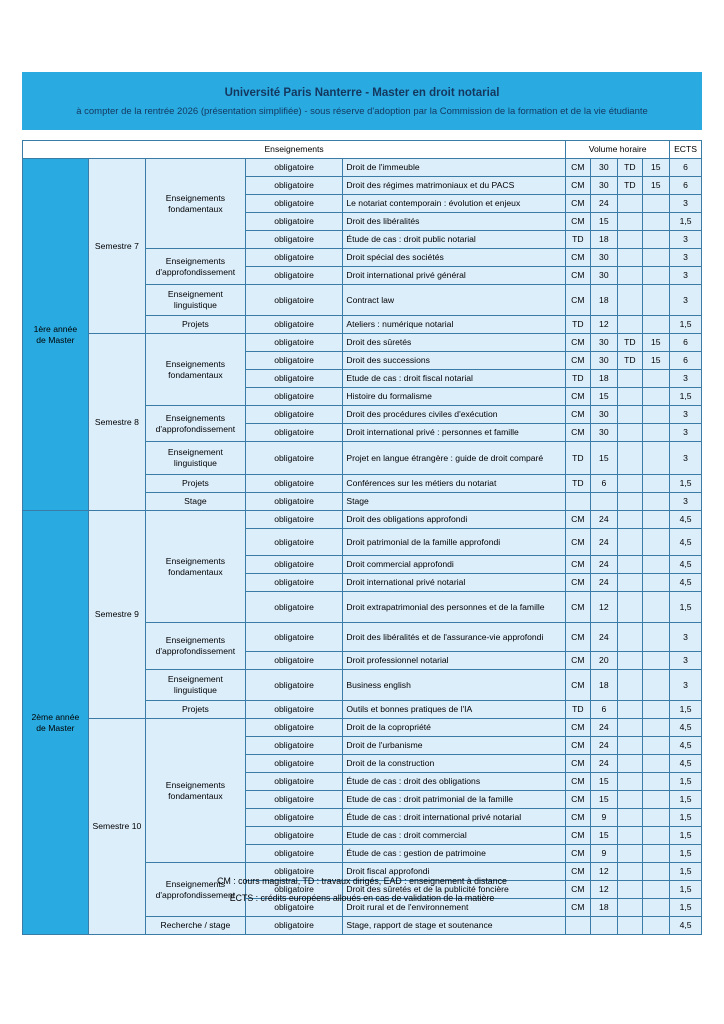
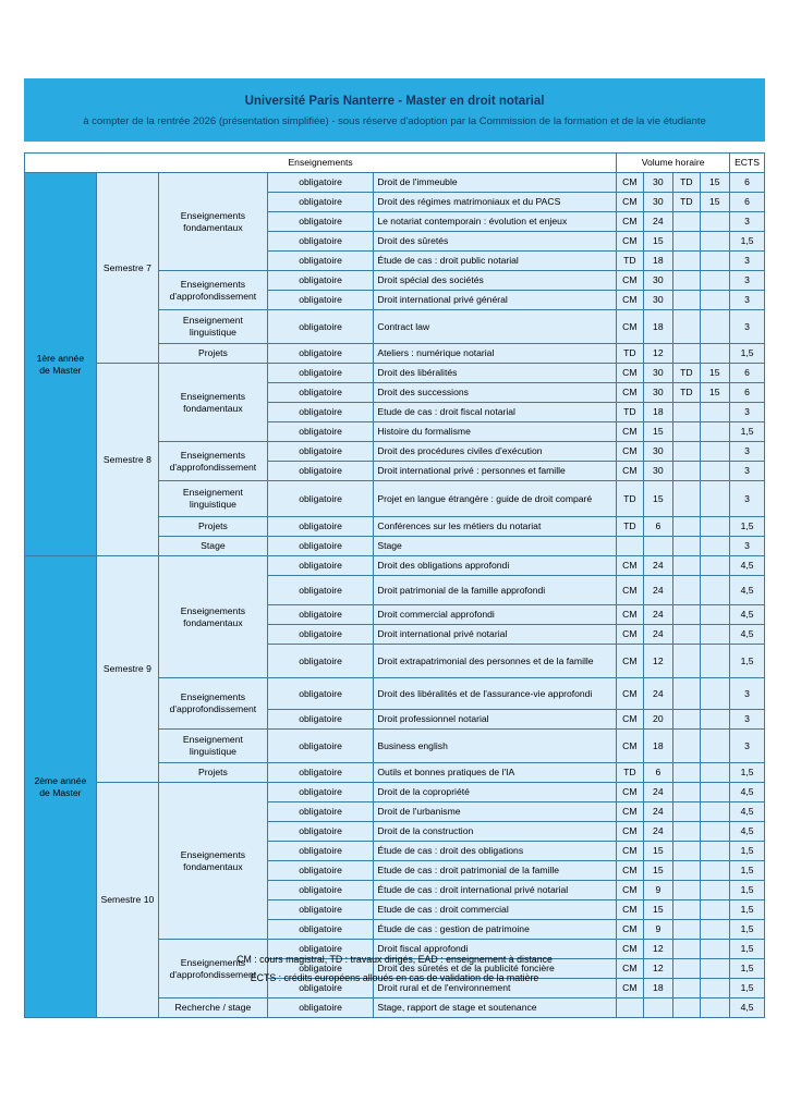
  Université Paris Nanterre - Master en droit notarial
  à compter de la rentrée 2026 (présentation simplifiée) - sous réserve d'adoption par la Commission de la formation et de la vie étudiante
  Enseignements	Volume horaire	ECTS
  1ère année de Master	Semestre 7	Enseignements fondamentaux	obligatoire	Droit de l'immeuble	CM	30	TD	15	6
  obligatoire	Droit des régimes matrimoniaux et du PACS	CM	30	TD	15	6
  obligatoire	Le notariat contemporain : évolution et enjeux	CM	24			3
- obligatoire	Droit des libéralités	CM	15			1,5
+ obligatoire	Droit des sûretés	CM	15			1,5
  obligatoire	Étude de cas : droit public notarial	TD	18			3
  Enseignements d'approfondissement	obligatoire	Droit spécial des sociétés	CM	30			3
  obligatoire	Droit international privé général	CM	30			3
  Enseignement linguistique	obligatoire	Contract law	CM	18			3
  Projets	obligatoire	Ateliers : numérique notarial	TD	12			1,5
- Semestre 8	Enseignements fondamentaux	obligatoire	Droit des sûretés	CM	30	TD	15	6
+ Semestre 8	Enseignements fondamentaux	obligatoire	Droit des libéralités	CM	30	TD	15	6
  obligatoire	Droit des successions	CM	30	TD	15	6
  obligatoire	Etude de cas : droit fiscal notarial	TD	18			3
  obligatoire	Histoire du formalisme	CM	15			1,5
  Enseignements d'approfondissement	obligatoire	Droit des procédures civiles d'exécution	CM	30			3
  obligatoire	Droit international privé : personnes et famille	CM	30			3
  Enseignement linguistique	obligatoire	Projet en langue étrangère : guide de droit comparé	TD	15			3
  Projets	obligatoire	Conférences sur les métiers du notariat	TD	6			1,5
  Stage	obligatoire	Stage					3
  2ème année de Master	Semestre 9	Enseignements fondamentaux	obligatoire	Droit des obligations approfondi	CM	24			4,5
  obligatoire	Droit patrimonial de la famille approfondi	CM	24			4,5
  obligatoire	Droit commercial approfondi	CM	24			4,5
  obligatoire	Droit international privé notarial	CM	24			4,5
  obligatoire	Droit extrapatrimonial des personnes et de la famille	CM	12			1,5
  Enseignements d'approfondissement	obligatoire	Droit des libéralités et de l'assurance-vie approfondi	CM	24			3
  obligatoire	Droit professionnel notarial	CM	20			3
  Enseignement linguistique	obligatoire	Business english	CM	18			3
  Projets	obligatoire	Outils et bonnes pratiques de l'IA	TD	6			1,5
  Semestre 10	Enseignements fondamentaux	obligatoire	Droit de la copropriété	CM	24			4,5
  obligatoire	Droit de l'urbanisme	CM	24			4,5
  obligatoire	Droit de la construction	CM	24			4,5
  obligatoire	Étude de cas : droit des obligations	CM	15			1,5
  obligatoire	Etude de cas : droit patrimonial de la famille	CM	15			1,5
  obligatoire	Étude de cas : droit international privé notarial	CM	9			1,5
  obligatoire	Etude de cas : droit commercial	CM	15			1,5
  obligatoire	Étude de cas : gestion de patrimoine	CM	9			1,5
  Enseignements d'approfondissement	obligatoire	Droit fiscal approfondi	CM	12			1,5
  obligatoire	Droit des sûretés et de la publicité foncière	CM	12			1,5
  obligatoire	Droit rural et de l'environnement	CM	18			1,5
  Recherche / stage	obligatoire	Stage, rapport de stage et soutenance					4,5
  CM : cours magistral, TD : travaux dirigés, EAD : enseignement à distance
  ECTS : crédits européens alloués en cas de validation de la matière
